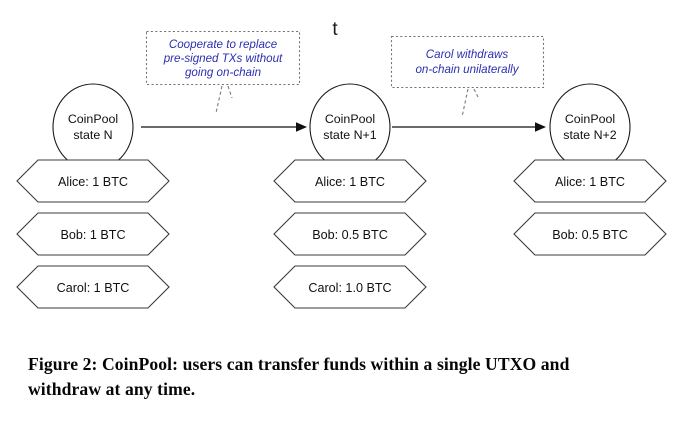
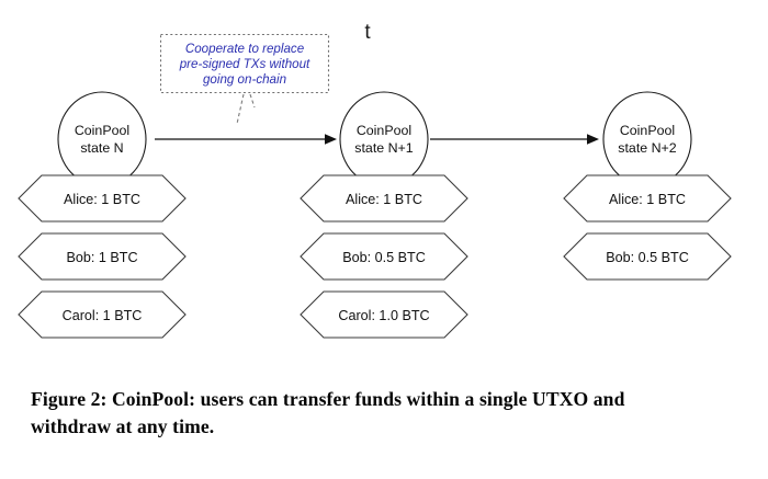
  t
  Cooperate to replace
  pre-signed TXs without
  going on-chain
- Carol withdraws
- on-chain unilaterally
  CoinPool
  state N
  Alice: 1 BTC
  Bob: 1 BTC
  Carol: 1 BTC
  CoinPool
  state N+1
  Alice: 1 BTC
  Bob: 0.5 BTC
  Carol: 1.0 BTC
  CoinPool
  state N+2
  Alice: 1 BTC
  Bob: 0.5 BTC
  Figure 2: CoinPool: users can transfer funds within a single UTXO and withdraw at any time.
